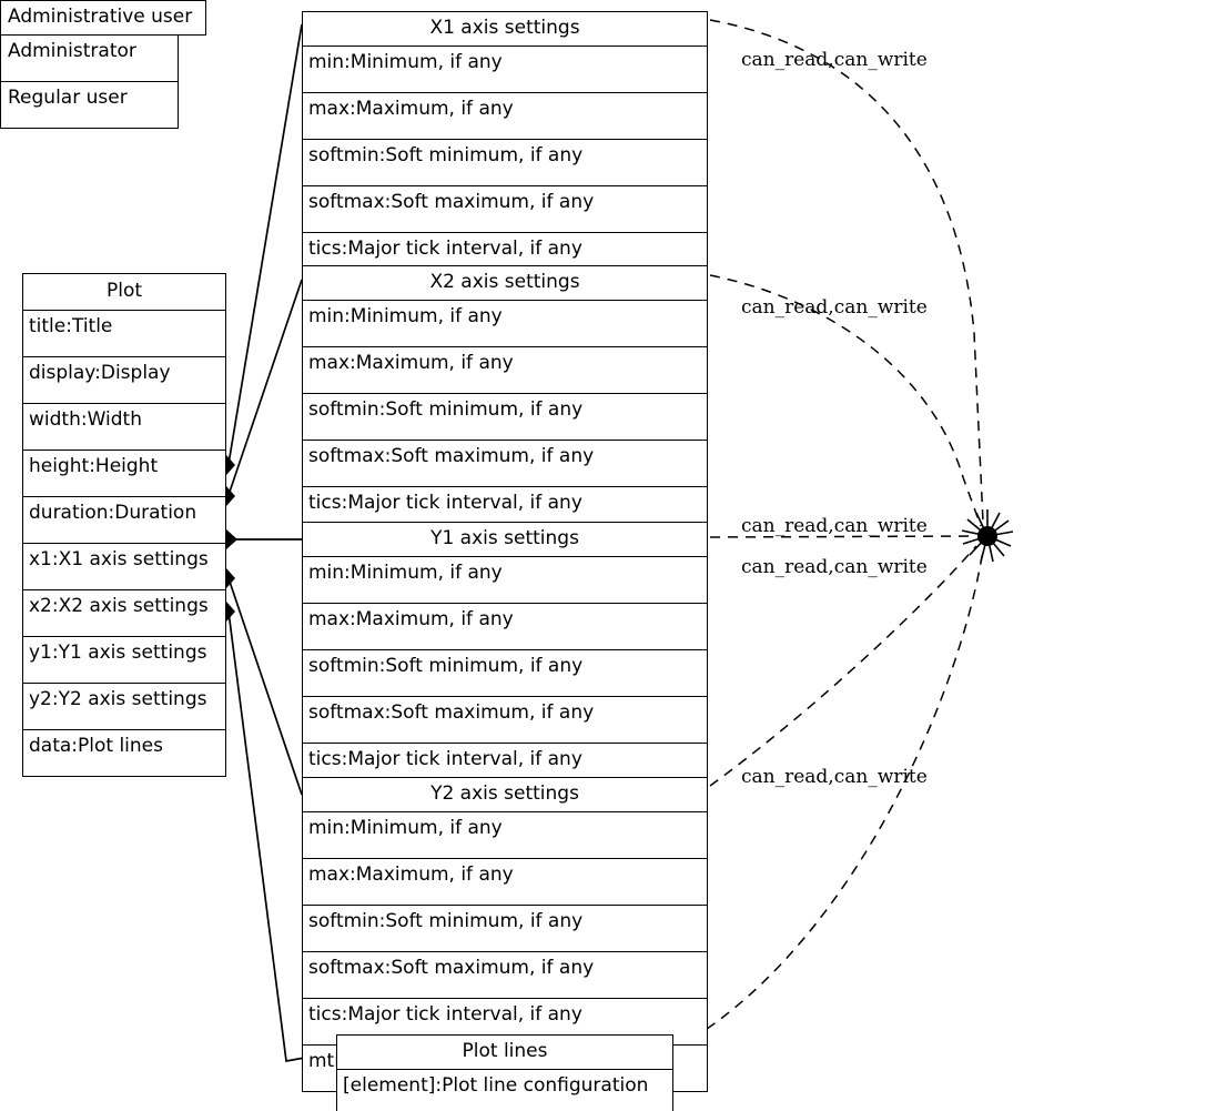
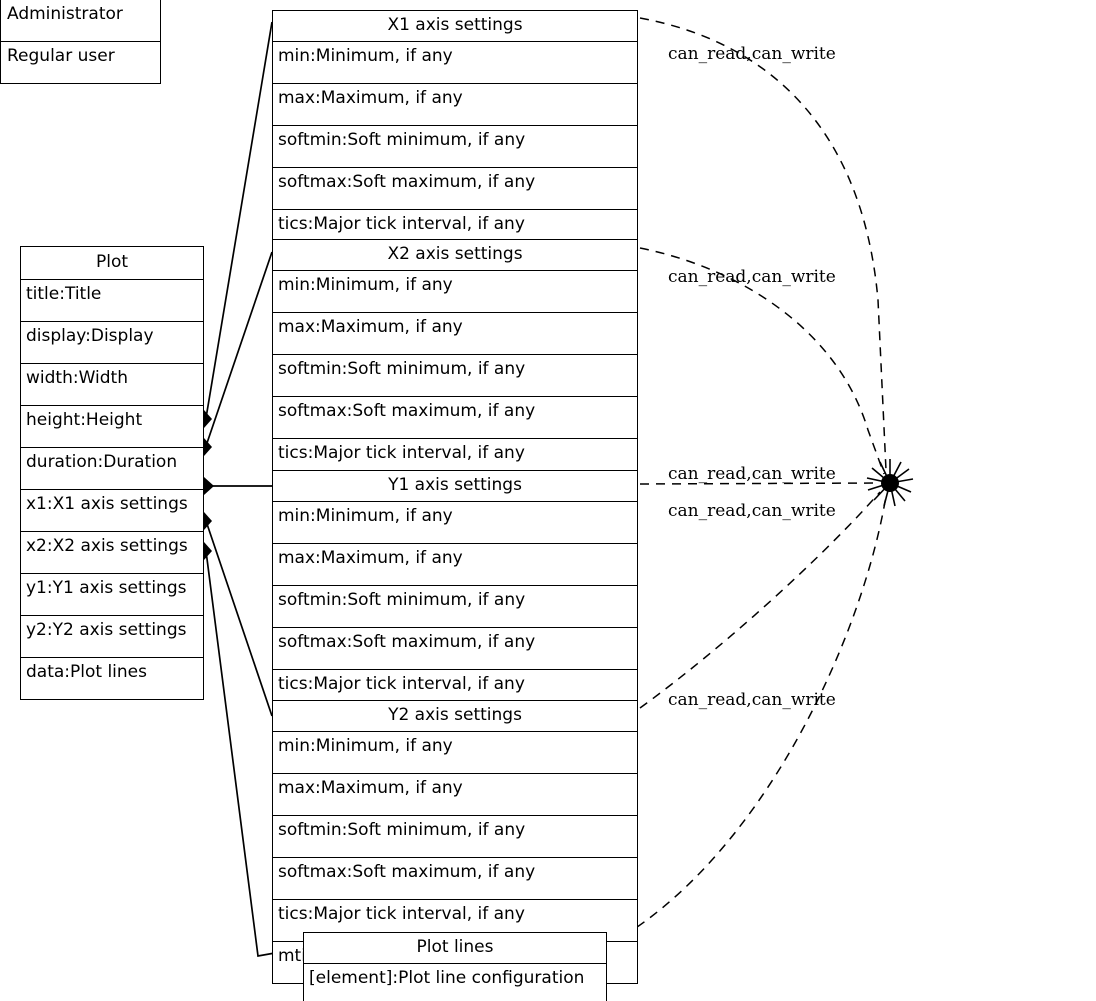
  can_read,can_write
  can_read,can_write
  can_read,can_write
  can_read,can_write
  can_read,can_write
  Plot
  title:Title
  display:Display
  width:Width
  height:Height
  duration:Duration
  x1:X1 axis settings
  x2:X2 axis settings
  y1:Y1 axis settings
  y2:Y2 axis settings
  data:Plot lines
  X1 axis settings
  min:Minimum, if any
  max:Maximum, if any
  softmin:Soft minimum, if any
  softmax:Soft maximum, if any
  tics:Major tick interval, if any
  X2 axis settings
  min:Minimum, if any
  max:Maximum, if any
  softmin:Soft minimum, if any
  softmax:Soft maximum, if any
  tics:Major tick interval, if any
  Y1 axis settings
  min:Minimum, if any
  max:Maximum, if any
  softmin:Soft minimum, if any
  softmax:Soft maximum, if any
  tics:Major tick interval, if any
  Y2 axis settings
  min:Minimum, if any
  max:Maximum, if any
  softmin:Soft minimum, if any
  softmax:Soft maximum, if any
  tics:Major tick interval, if any
  Plot lines
  [element]:Plot line configuration
- Administrative user
  Administrator
  Regular user
